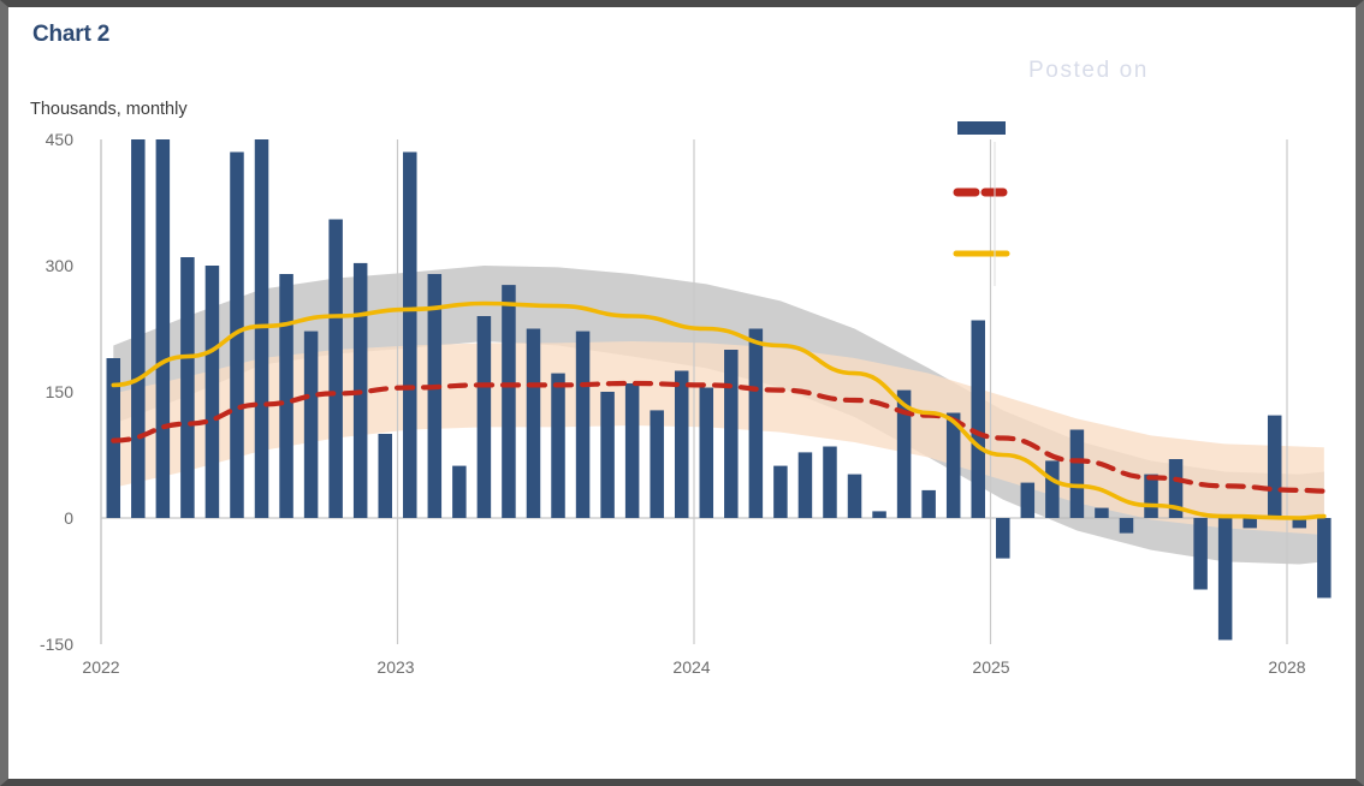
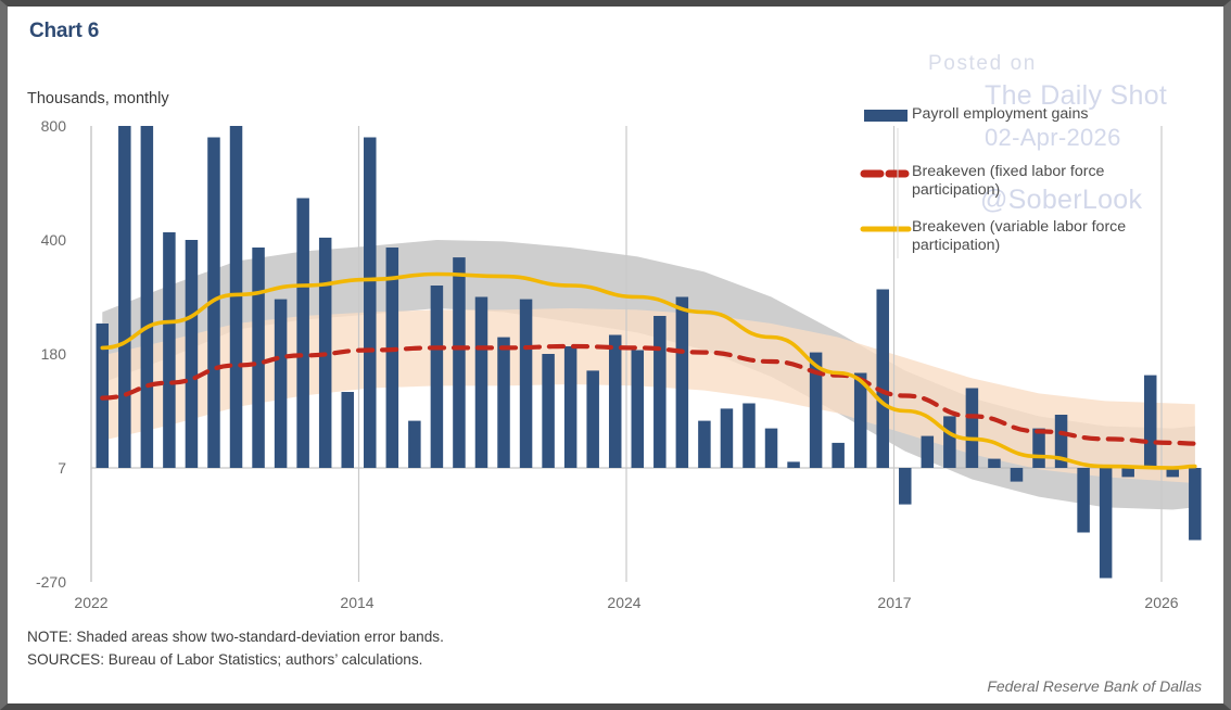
- Chart 2
+ Chart 6
  Thousands, monthly
  Posted on
+ The Daily Shot
+ 02-Apr-2026
+ @SoberLook
- 450
+ 800
- 300
+ 400
- 150
+ 180
- 0
+ 7
- -150
+ -270
  2022
- 2023
+ 2014
  2024
- 2025
+ 2017
- 2028
+ 2026
+ Payroll employment gains
+ Breakeven (fixed labor force participation)
+ Breakeven (variable labor force participation)
+ NOTE: Shaded areas show two-standard-deviation error bands.
+ SOURCES: Bureau of Labor Statistics; authors’ calculations.
+ Federal Reserve Bank of Dallas
